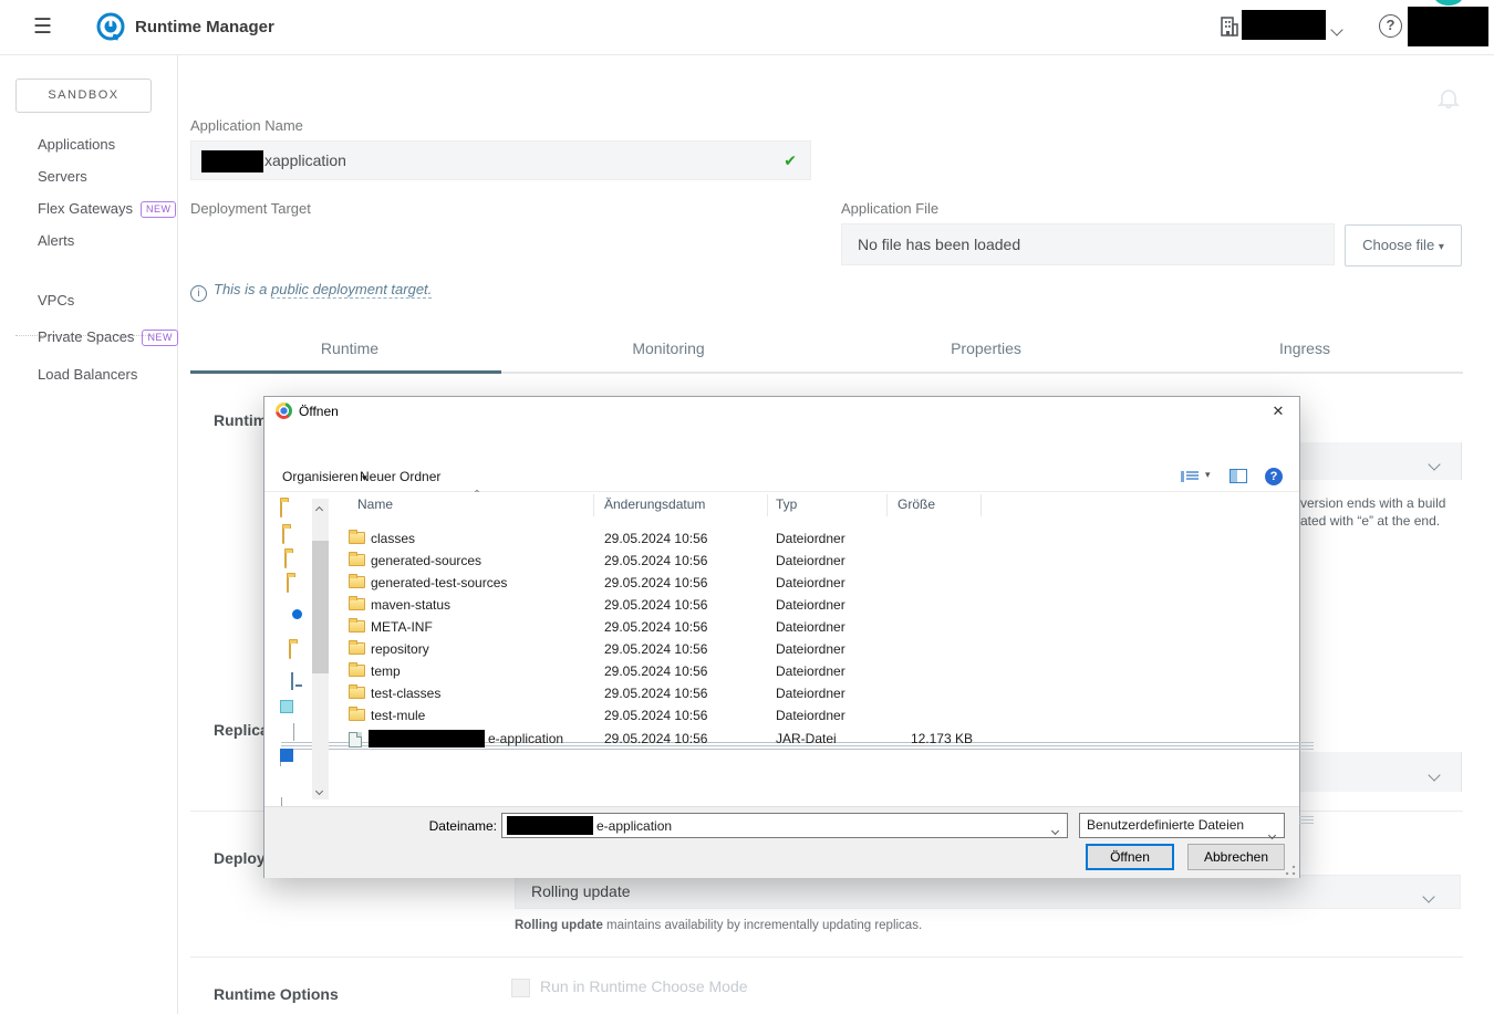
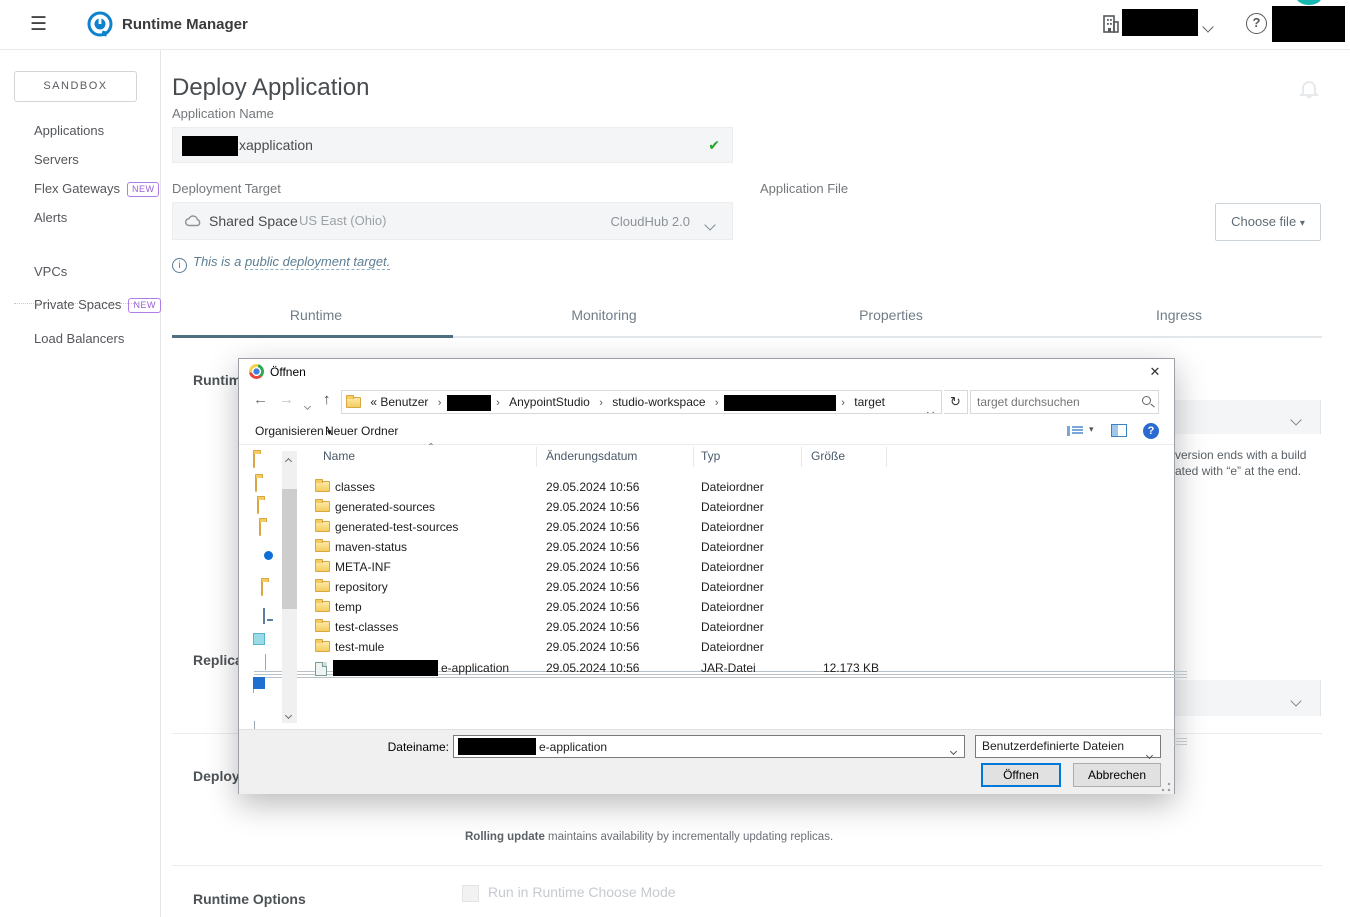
  ☰
  Runtime Manager
  ?
  SANDBOX
  Applications
  Servers
  Flex Gateways NEW
  Alerts
  VPCs
  Private Spaces NEW
  Load Balancers
+ Deploy Application
  Application Name
  xapplication
  ✔
  Deployment Target
+ Shared Space
+ US East (Ohio)
+ CloudHub 2.0
  Application File
- No file has been loaded
  Choose file ▾
  i This is a public deployment target.
  Runtime
  Monitoring
  Properties
  Ingress
  Runtim
  version ends with a build
  ated with “e” at the end.
  Replic
  Deploy
- Rolling update
  Rolling update maintains availability by incrementally updating replicas.
  Runtime Options
  Run in Runtime Choose Mode
  Öffnen
  ✕
+ ←
+ →
+ ↑
+ « Benutzer › › AnypointStudio › studio-workspace › › target
+ ↻
+ target durchsuchen
  Organisieren ▾
  Neuer Ordner
  ▾
  ?
  Name
  ˆ
  Änderungsdatum
  Typ
  Größe
  classes
  29.05.2024 10:56
  Dateiordner
  generated-sources
  29.05.2024 10:56
  Dateiordner
  generated-test-sources
  29.05.2024 10:56
  Dateiordner
  maven-status
  29.05.2024 10:56
  Dateiordner
  META-INF
  29.05.2024 10:56
  Dateiordner
  repository
  29.05.2024 10:56
  Dateiordner
  temp
  29.05.2024 10:56
  Dateiordner
  test-classes
  29.05.2024 10:56
  Dateiordner
  test-mule
  29.05.2024 10:56
  Dateiordner
  e-application
  29.05.2024 10:56
  JAR-Datei
  12.173 KB
  Dateiname:
  e-application
  Benutzerdefinierte Dateien
  Öffnen
  Abbrechen
